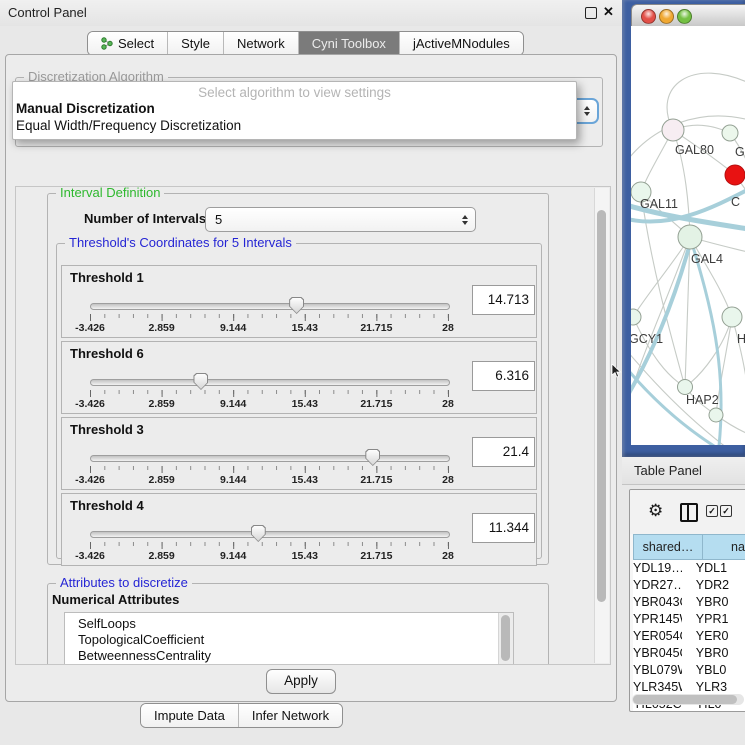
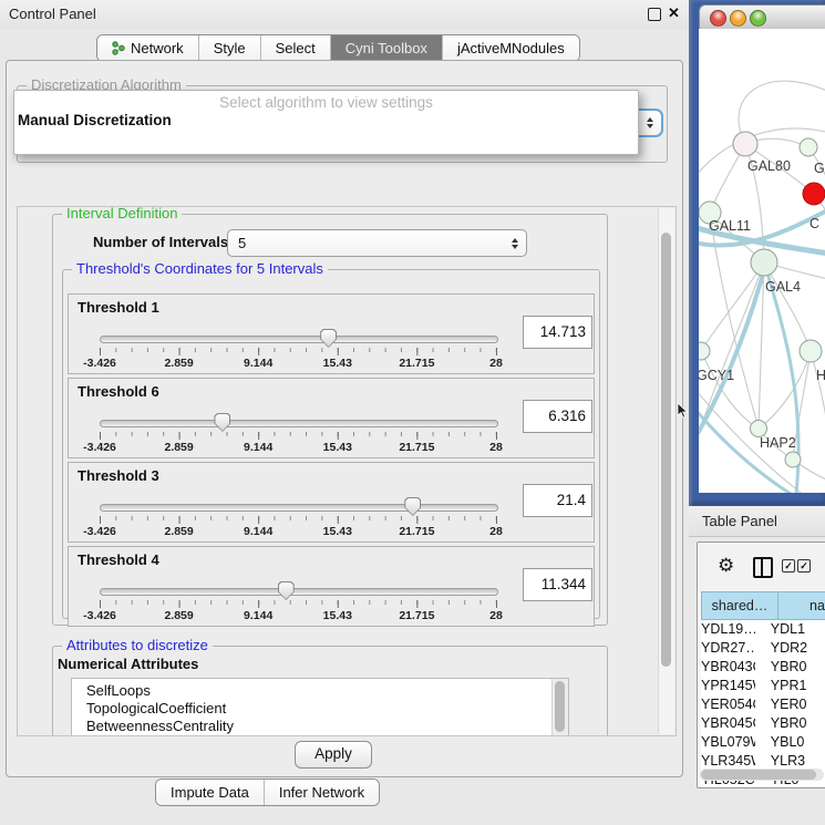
  Control Panel
  ✕
- Select
+ Network
  Style
- Network
+ Select
  Cyni Toolbox
  jActiveMNodules
  Discretization Algorithm
  Select algorithm to view settings
  Manual Discretization
- Equal Width/Frequency Discretization
  Interval Definition
  Number of Intervals
  5
  Threshold's Coordinates for 5 Intervals
  Threshold 1
  -3.426
  2.859
  9.144
  15.43
  21.715
  28
  14.713
  Threshold 6
  -3.426
  2.859
  9.144
  15.43
  21.715
  28
  6.316
  Threshold 3
  -3.426
  2.859
  9.144
  15.43
  21.715
  28
  21.4
  Threshold 4
  -3.426
  2.859
  9.144
  15.43
  21.715
  28
  11.344
  Attributes to discretize
  Numerical Attributes
  SelfLoops
  TopologicalCoefficient
  BetweennessCentrality
  Apply
  Impute Data
  Infer Network
  GAL80
  C
  GAL11
  GAL4
  GCY1
  H
  HAP2
  Table Panel
  ⚙
  ✓
  ✓
  shared…
  na
  YDL19…
  YDL1
  YDR27…
  YDR2
  YBR043
  YBR0
  YPR145
  YPR1
  YER054
  YER0
  YBR045
  YBR0
  YBL079
  YBL0
  YLR345
  YLR3
